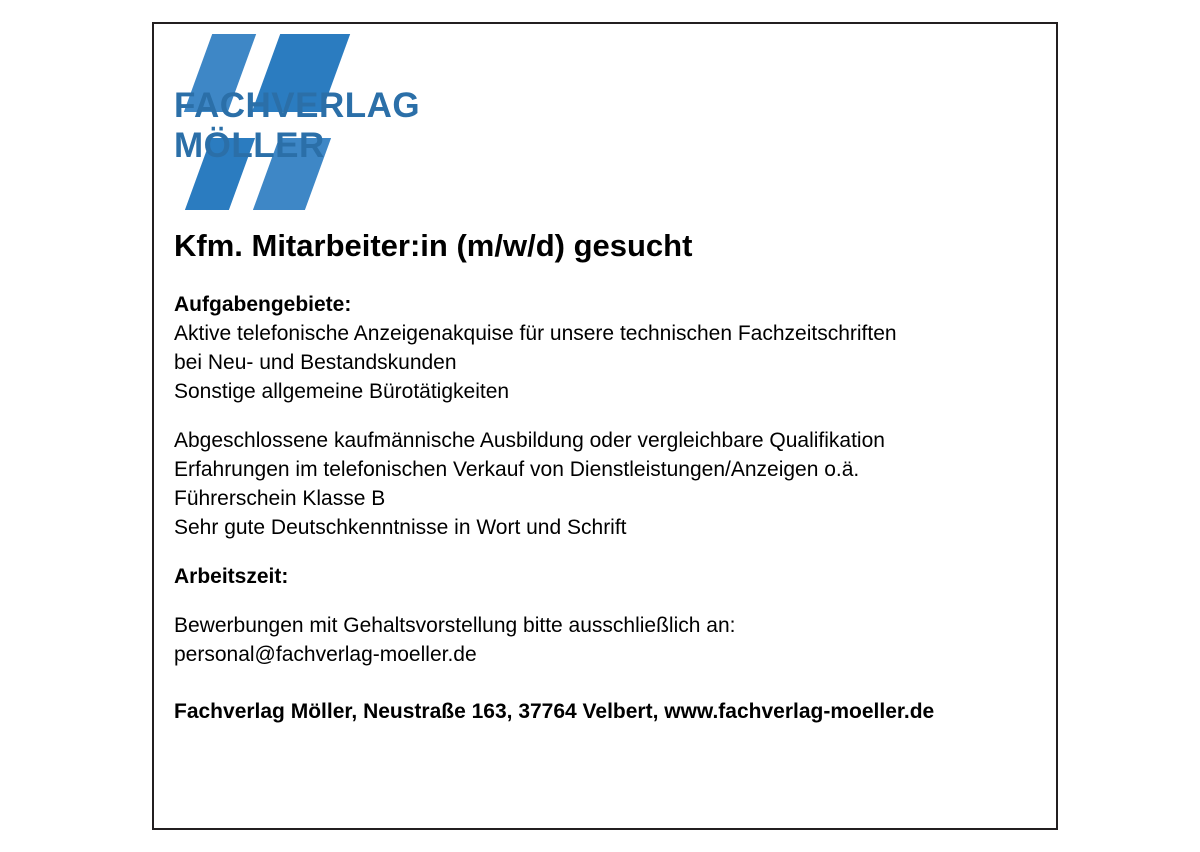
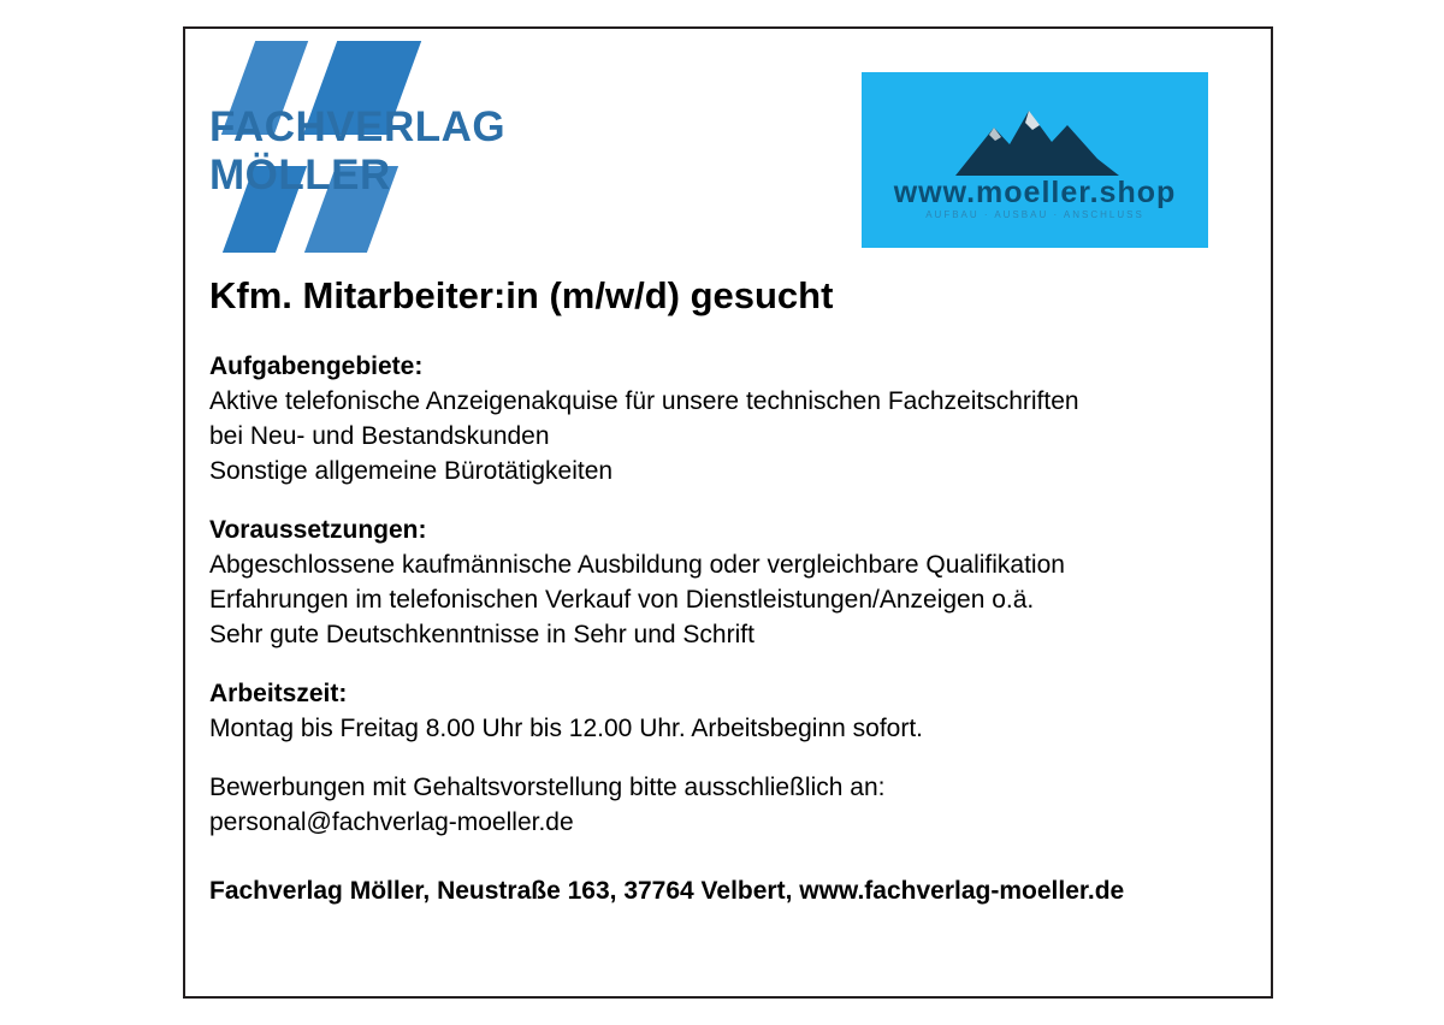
  FACHVERLAG
  MÖLLER
+ www.moeller.shop
+ AUFBAU · AUSBAU · ANSCHLUSS
  Kfm. Mitarbeiter:in (m/w/d) gesucht
  Aufgabengebiete:
  Aktive telefonische Anzeigenakquise für unsere technischen Fachzeitschriften
  bei Neu- und Bestandskunden
  Sonstige allgemeine Bürotätigkeiten
+ Voraussetzungen:
  Abgeschlossene kaufmännische Ausbildung oder vergleichbare Qualifikation
  Erfahrungen im telefonischen Verkauf von Dienstleistungen/Anzeigen o.ä.
- Führerschein Klasse B
- Sehr gute Deutschkenntnisse in Wort und Schrift
+ Sehr gute Deutschkenntnisse in Sehr und Schrift
  Arbeitszeit:
+ Montag bis Freitag 8.00 Uhr bis 12.00 Uhr. Arbeitsbeginn sofort.
  Bewerbungen mit Gehaltsvorstellung bitte ausschließlich an:
  personal@fachverlag-moeller.de
  Fachverlag Möller, Neustraße 163, 37764 Velbert, www.fachverlag-moeller.de
